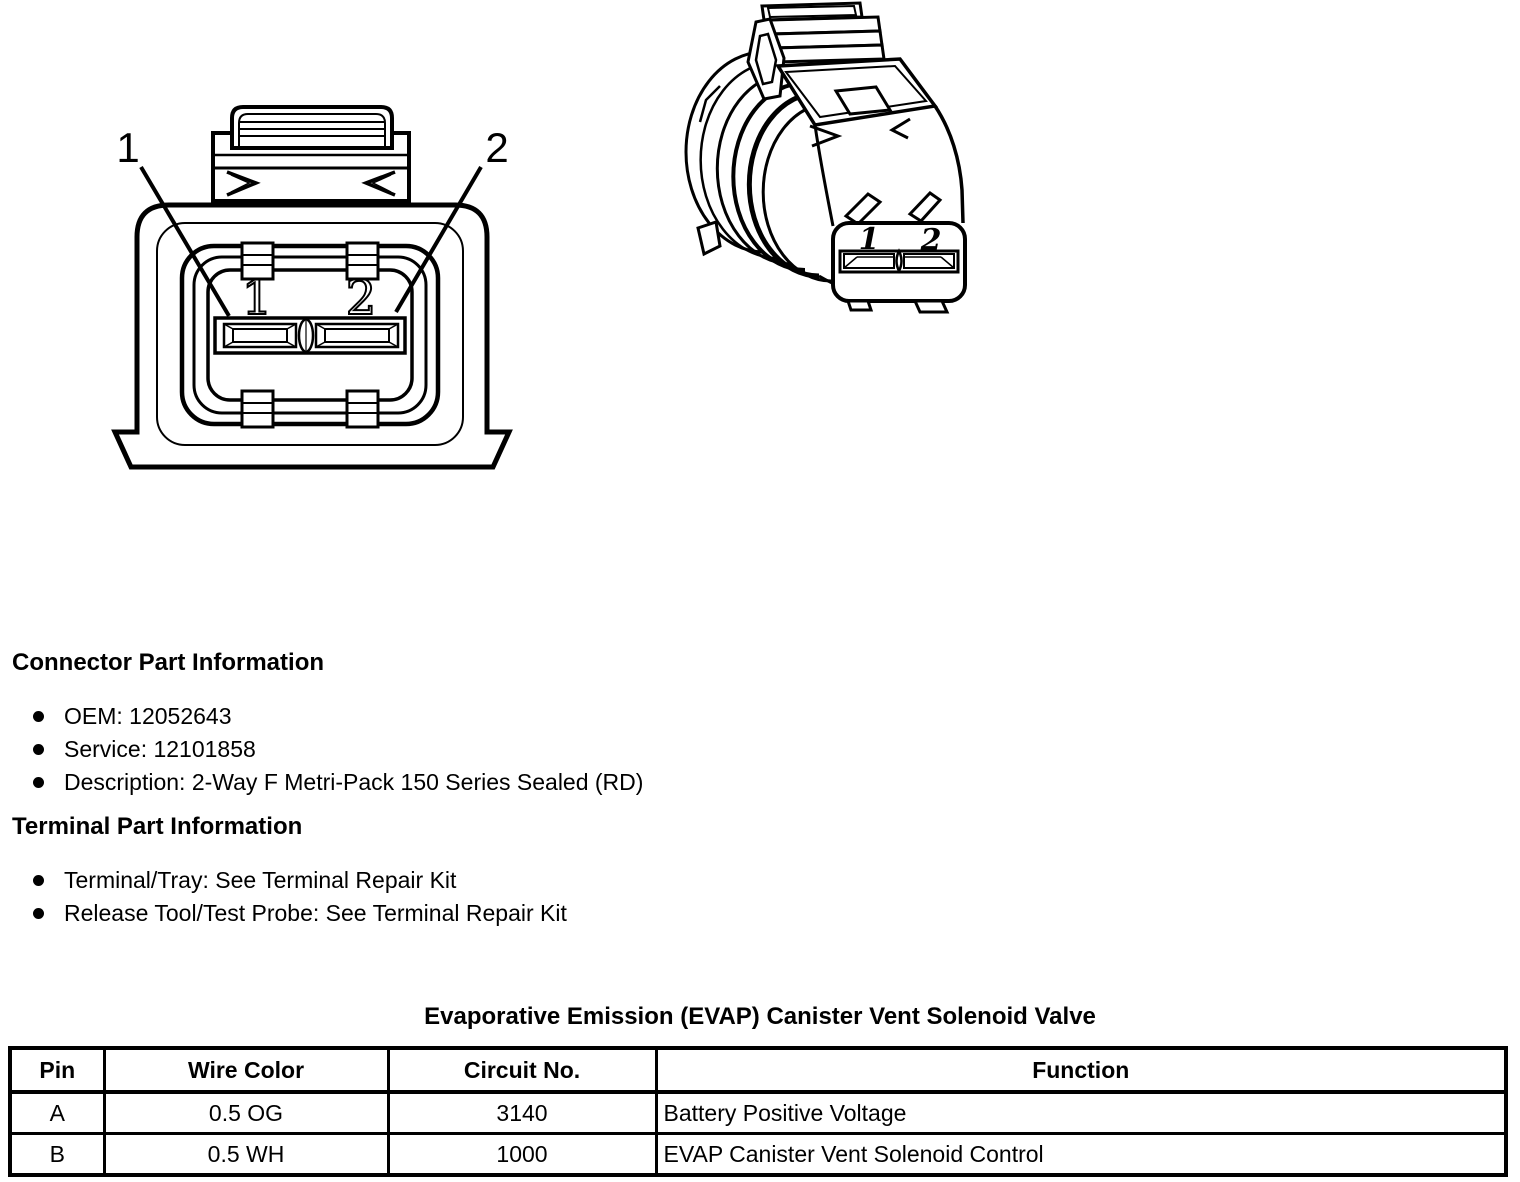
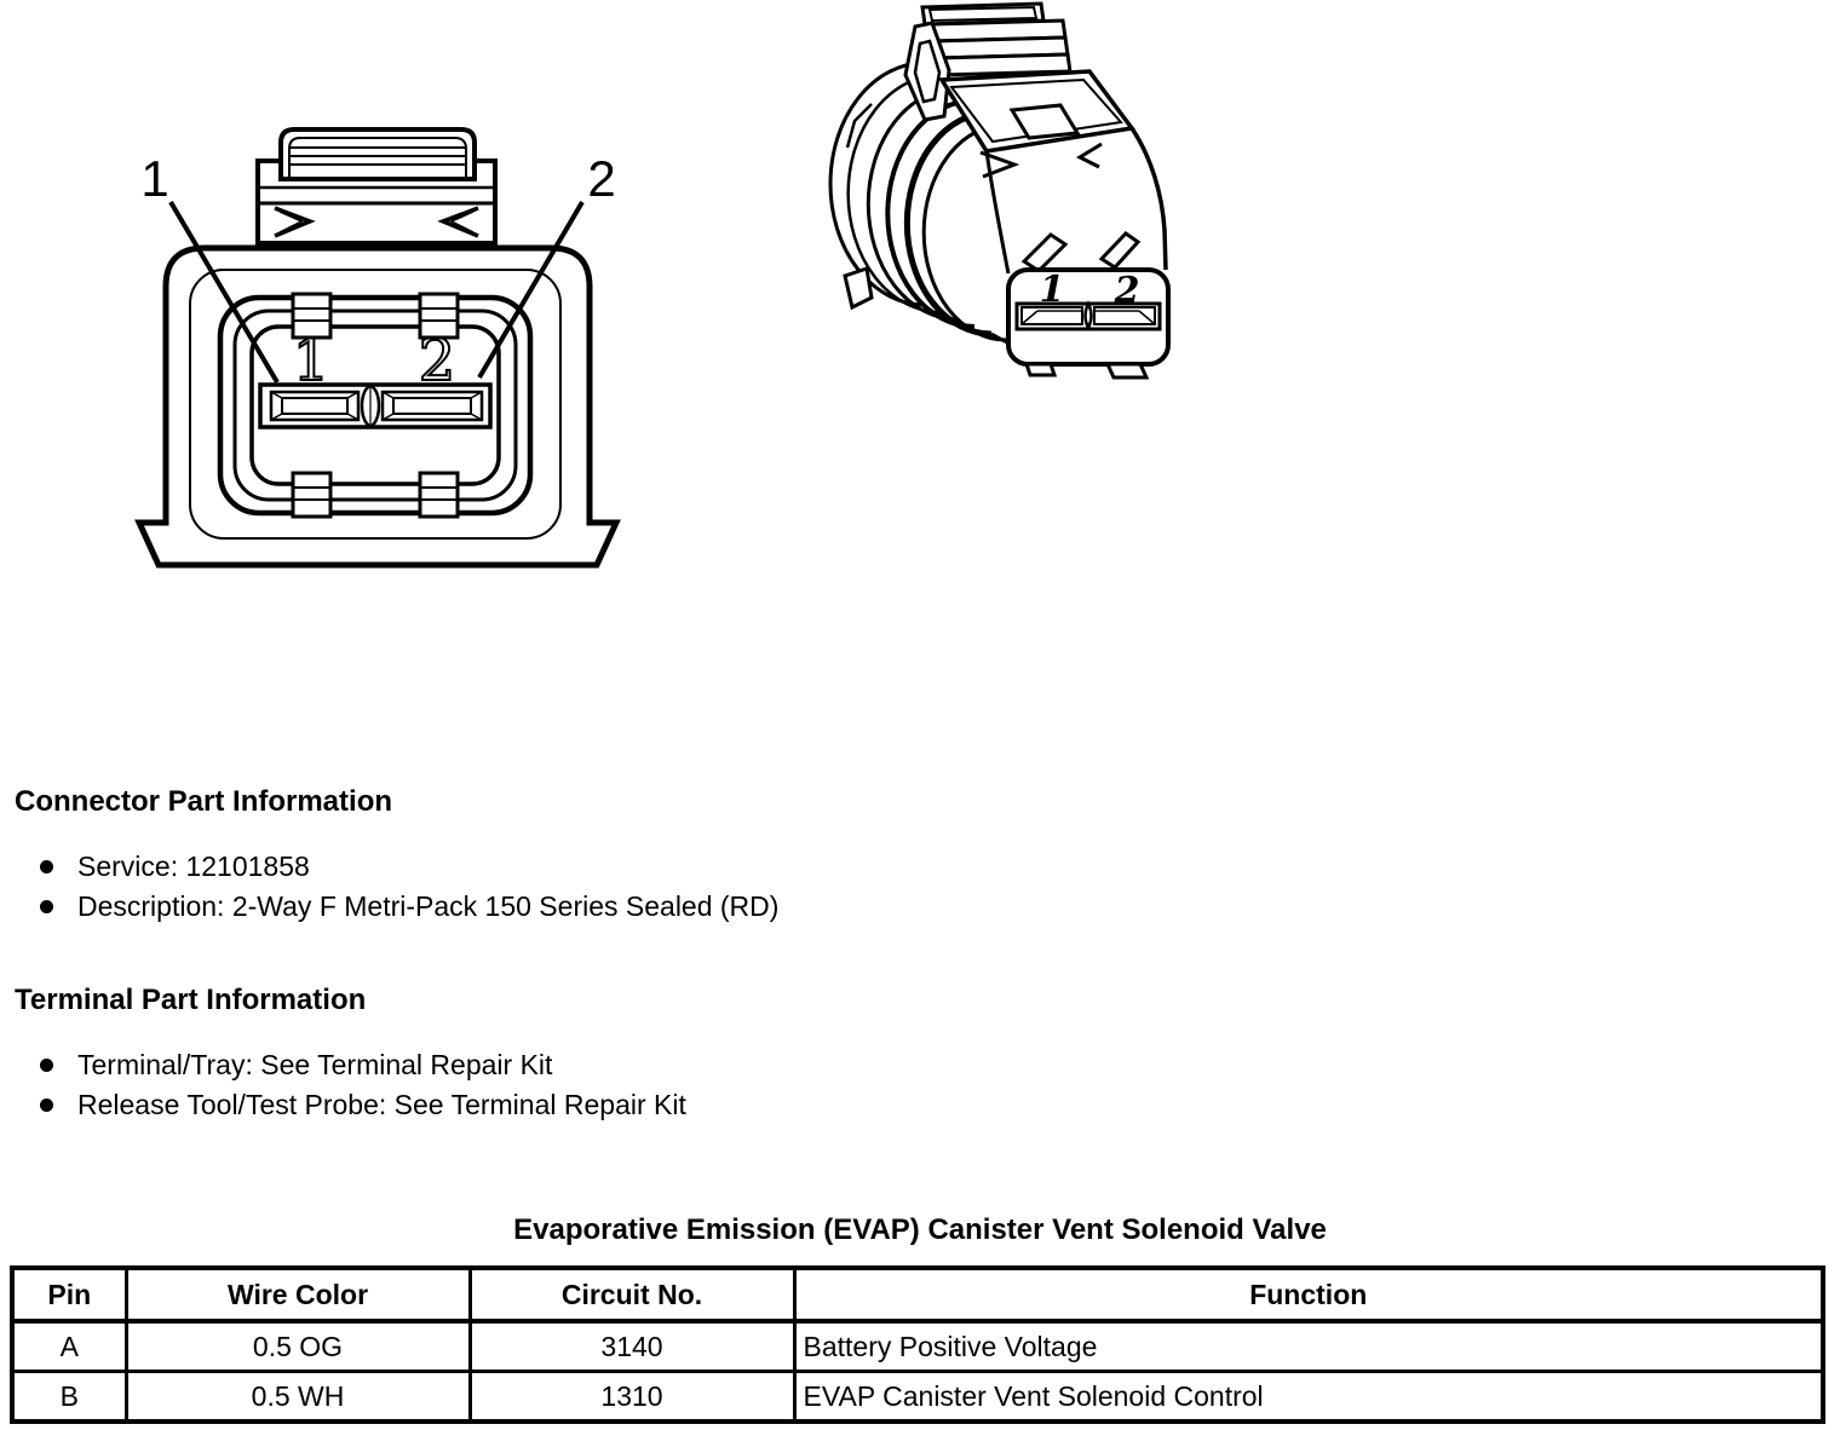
  1
  2
  1
  2
  1
  2
  Connector Part Information
- OEM: 12052643
  Service: 12101858
  Description: 2-Way F Metri-Pack 150 Series Sealed (RD)
  Terminal Part Information
  Terminal/Tray: See Terminal Repair Kit
  Release Tool/Test Probe: See Terminal Repair Kit
  Evaporative Emission (EVAP) Canister Vent Solenoid Valve
  Pin	Wire Color	Circuit No.	Function
  A	0.5 OG	3140	Battery Positive Voltage
- B	0.5 WH	1000	EVAP Canister Vent Solenoid Control
+ B	0.5 WH	1310	EVAP Canister Vent Solenoid Control
